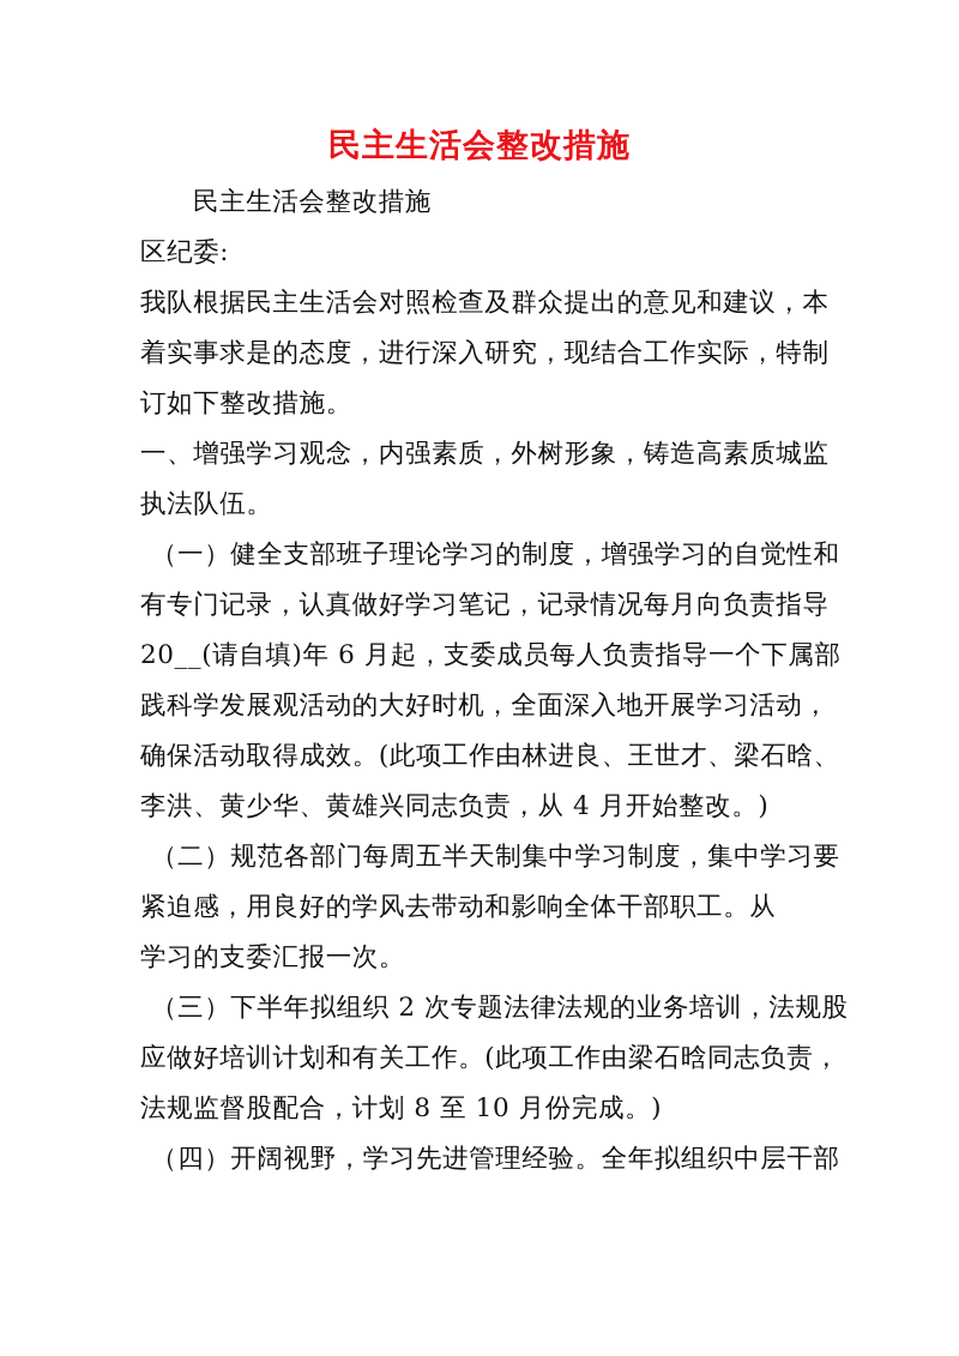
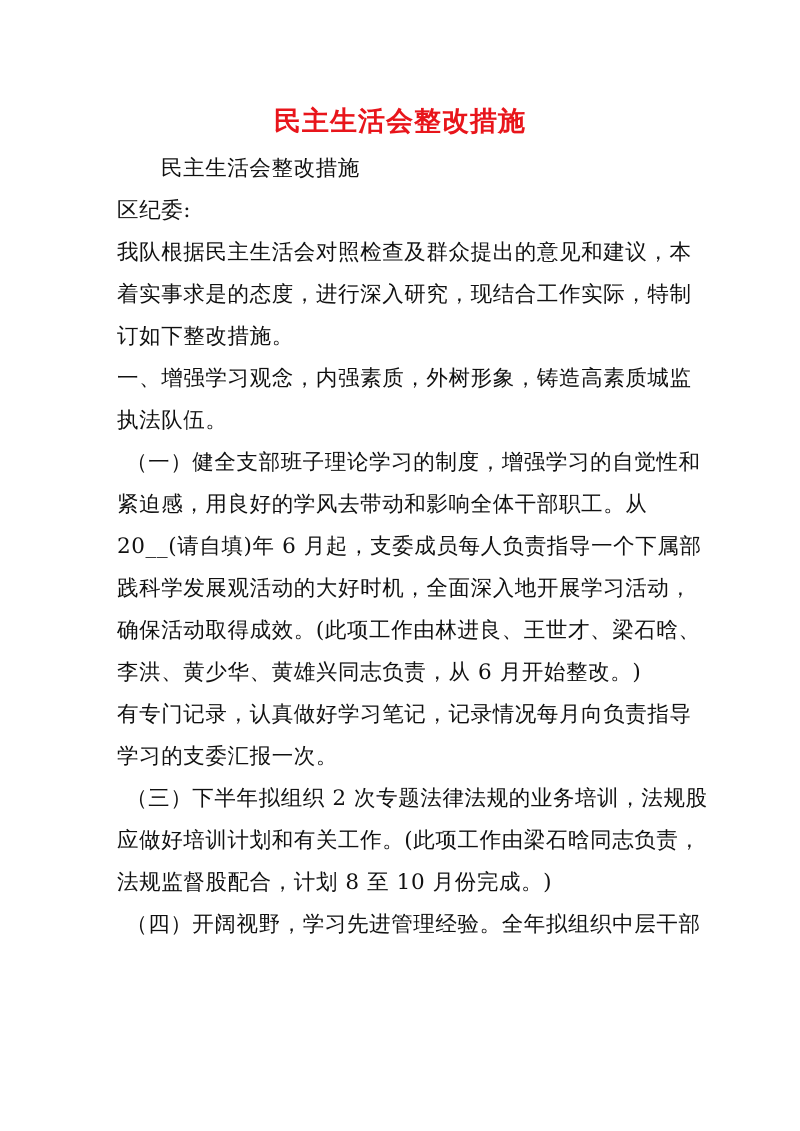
  民主生活会整改措施
  民主生活会整改措施
  区纪委:
  我队根据民主生活会对照检查及群众提出的意见和建议，本
  着实事求是的态度，进行深入研究，现结合工作实际，特制
  订如下整改措施。
  一、增强学习观念，内强素质，外树形象，铸造高素质城监
  执法队伍。
  （一）健全支部班子理论学习的制度，增强学习的自觉性和
- 有专门记录，认真做好学习笔记，记录情况每月向负责指导
+ 紧迫感，用良好的学风去带动和影响全体干部职工。从
  20__(请自填)年 6 月起，支委成员每人负责指导一个下属部
  践科学发展观活动的大好时机，全面深入地开展学习活动，
  确保活动取得成效。(此项工作由林进良、王世才、梁石晗、
- 李洪、黄少华、黄雄兴同志负责，从 4 月开始整改。)
+ 李洪、黄少华、黄雄兴同志负责，从 6 月开始整改。)
- （二）规范各部门每周五半天制集中学习制度，集中学习要
- 紧迫感，用良好的学风去带动和影响全体干部职工。从
+ 有专门记录，认真做好学习笔记，记录情况每月向负责指导
  学习的支委汇报一次。
  （三）下半年拟组织 2 次专题法律法规的业务培训，法规股
  应做好培训计划和有关工作。(此项工作由梁石晗同志负责，
  法规监督股配合，计划 8 至 10 月份完成。)
  （四）开阔视野，学习先进管理经验。全年拟组织中层干部
